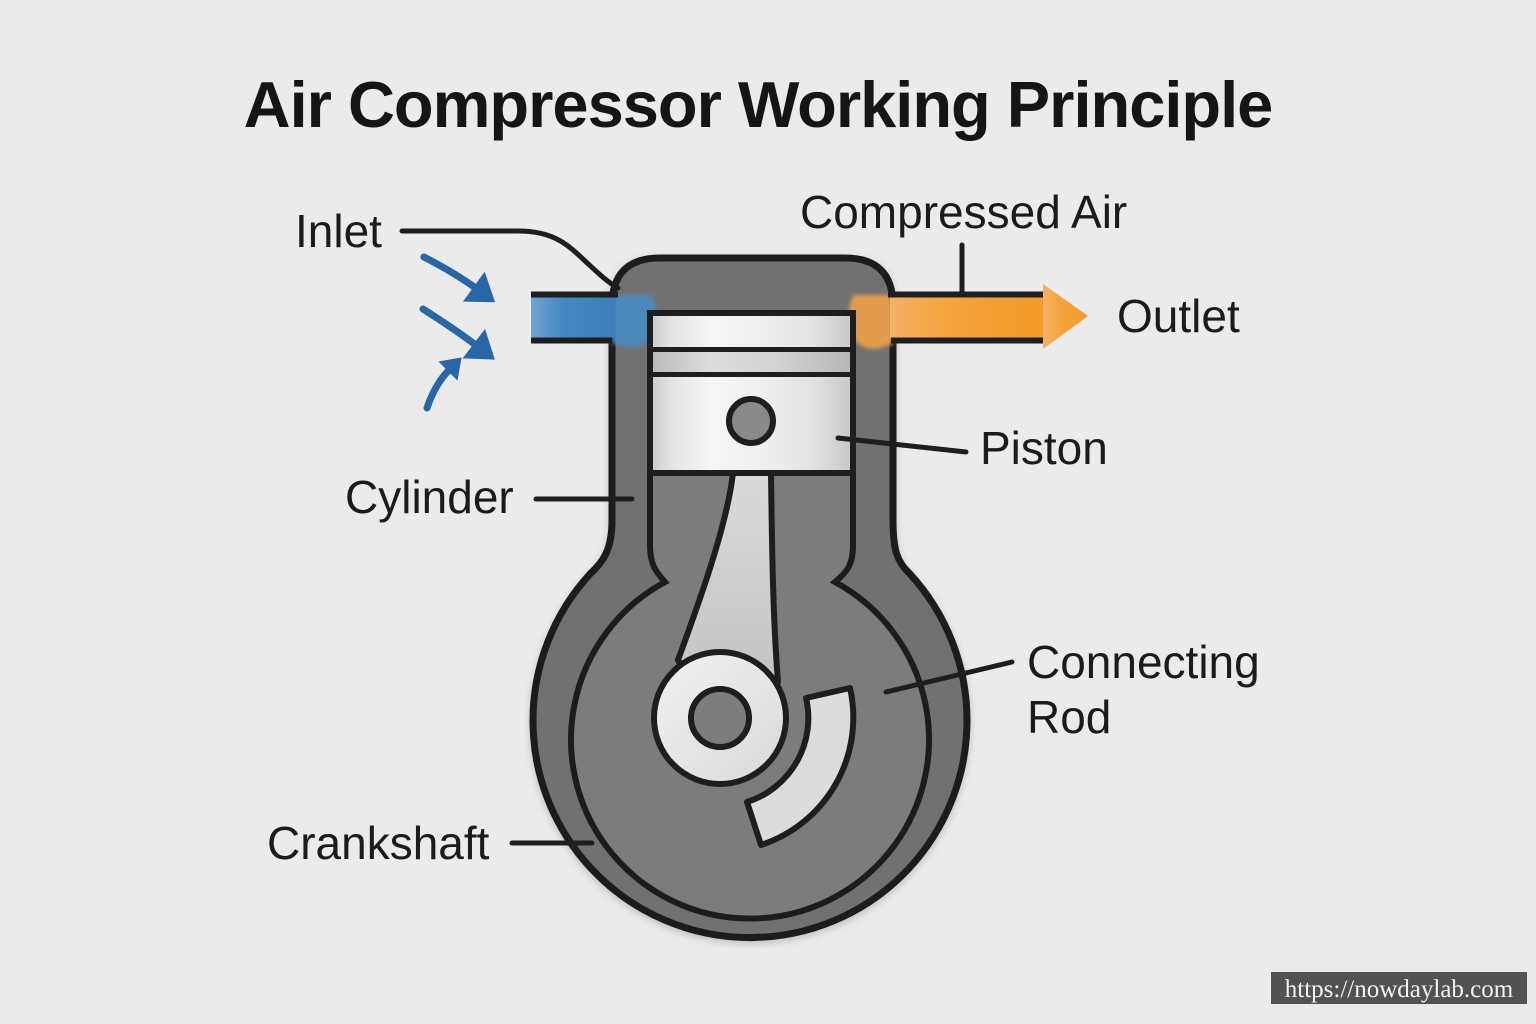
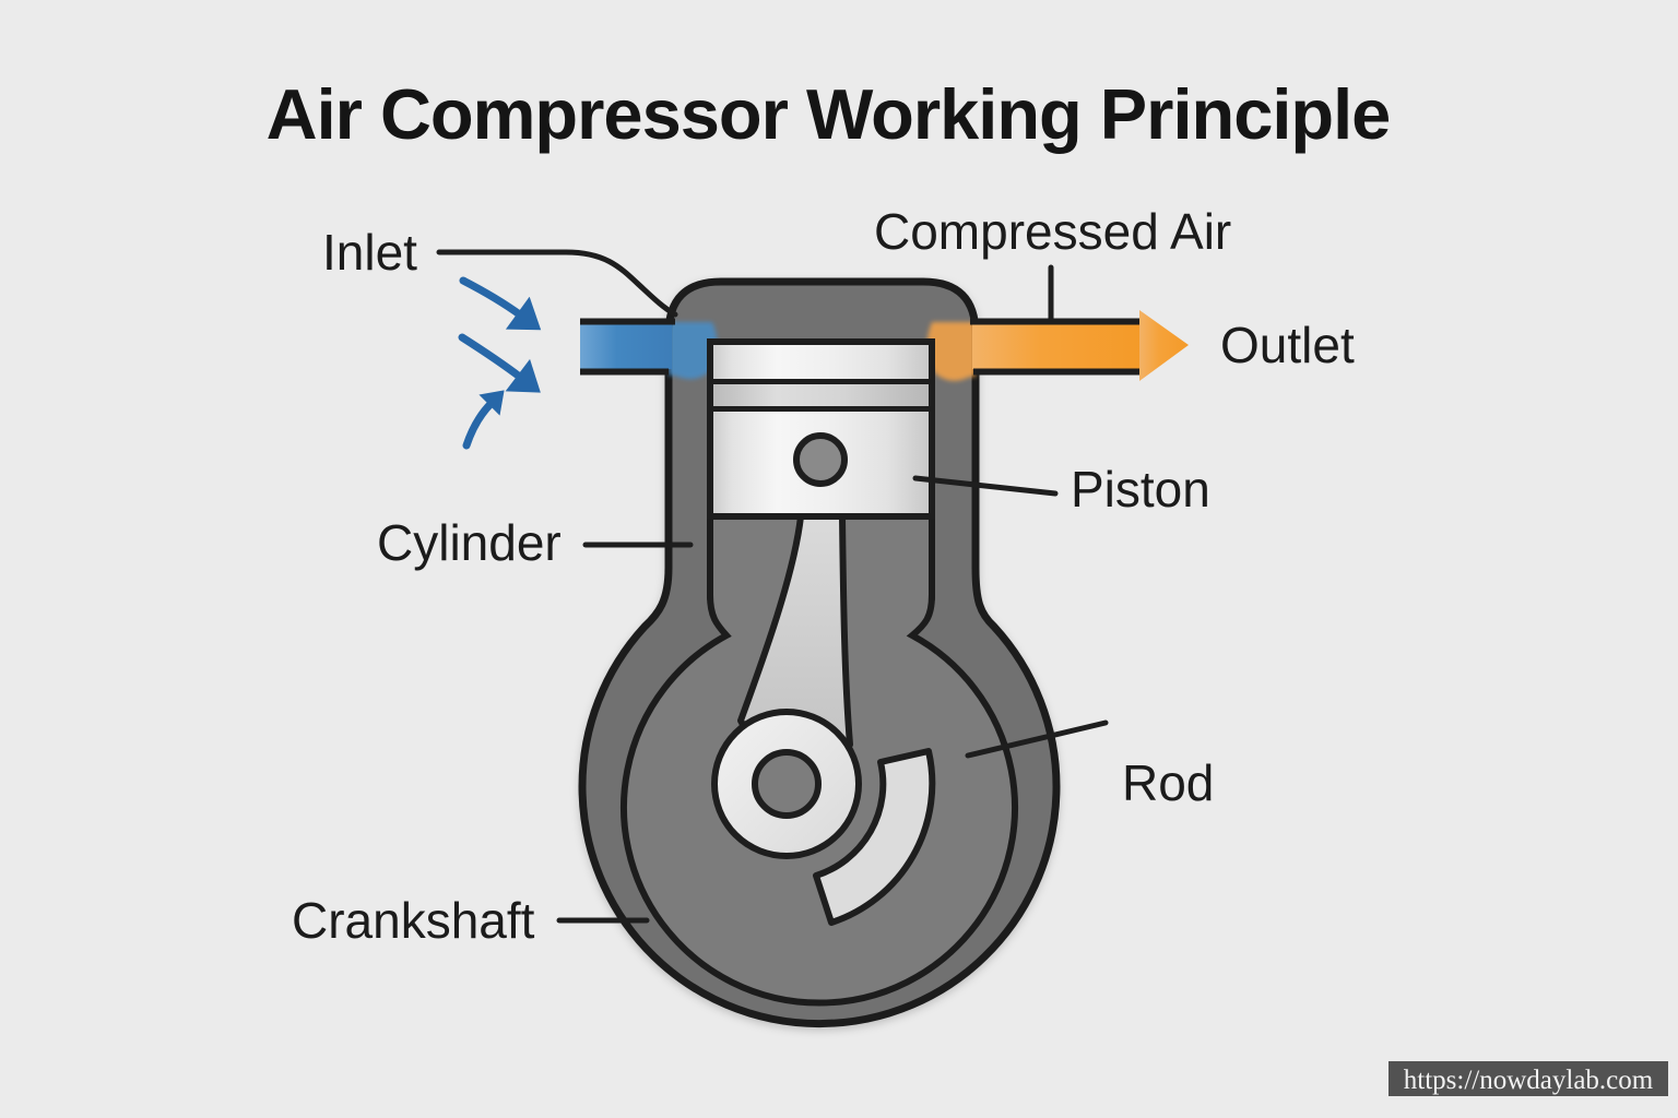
  Air Compressor Working Principle
  Inlet
  Compressed Air
  Outlet
  Piston
  Cylinder
- Connecting
  Rod
  Crankshaft
  https://nowdaylab.com
